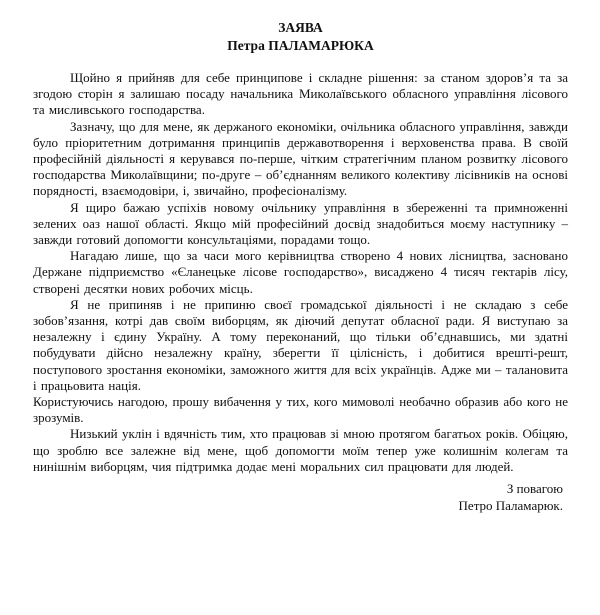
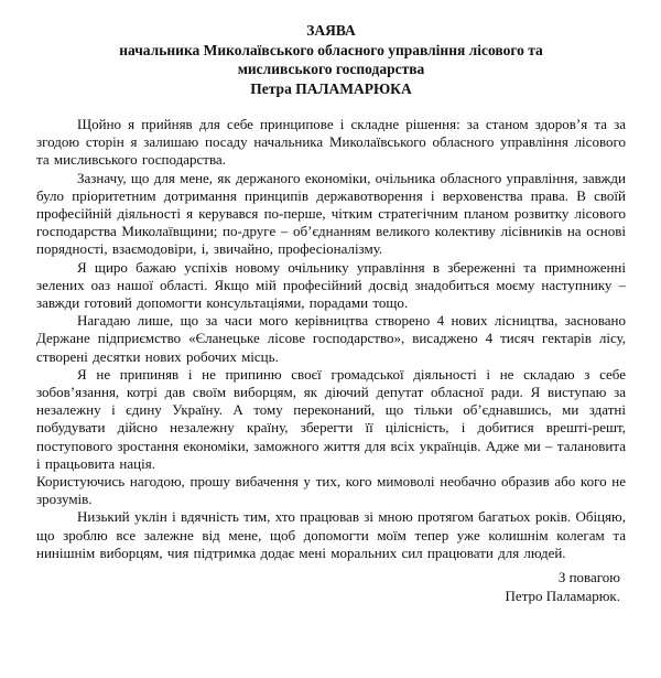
  ЗАЯВА
+ начальника Миколаївського обласного управління лісового та
+ мисливського господарства
  Петра ПАЛАМАРЮКА
  Щойно я прийняв для себе принципове і складне рішення: за станом здоров’я та за згодою сторін я залишаю посаду начальника Миколаївського обласного управління лісового та мисливського господарства.
  Зазначу, що для мене, як держаного економіки, очільника обласного управління, завжди було пріоритетним дотримання принципів державотворення і верховенства права. В своїй професійній діяльності я керувався по-перше, чітким стратегічним планом розвитку лісового господарства Миколаївщини; по-друге – об’єднанням великого колективу лісівників на основі порядності, взаємодовіри, і, звичайно, професіоналізму.
  Я щиро бажаю успіхів новому очільнику управління в збереженні та примноженні зелених оаз нашої області. Якщо мій професійний досвід знадобиться моєму наступнику – завжди готовий допомогти консультаціями, порадами тощо.
  Нагадаю лише, що за часи мого керівництва створено 4 нових лісництва, засновано Держане підприємство «Єланецьке лісове господарство», висаджено 4 тисяч гектарів лісу, створені десятки нових робочих місць.
  Я не припиняв і не припиню своєї громадської діяльності і не складаю з себе зобов’язання, котрі дав своїм виборцям, як діючий депутат обласної ради. Я виступаю за незалежну і єдину Україну. А тому переконаний, що тільки об’єднавшись, ми здатні побудувати дійсно незалежну країну, зберегти її цілісність, і добитися врешті-решт, поступового зростання економіки, заможного життя для всіх українців. Адже ми – талановита і працьовита нація.
  Користуючись нагодою, прошу вибачення у тих, кого мимоволі необачно образив або кого не зрозумів.
  Низький уклін і вдячність тим, хто працював зі мною протягом багатьох років. Обіцяю, що зроблю все залежне від мене, щоб допомогти моїм тепер уже колишнім колегам та нинішнім виборцям, чия підтримка додає мені моральних сил працювати для людей.
  З повагою
  Петро Паламарюк.
